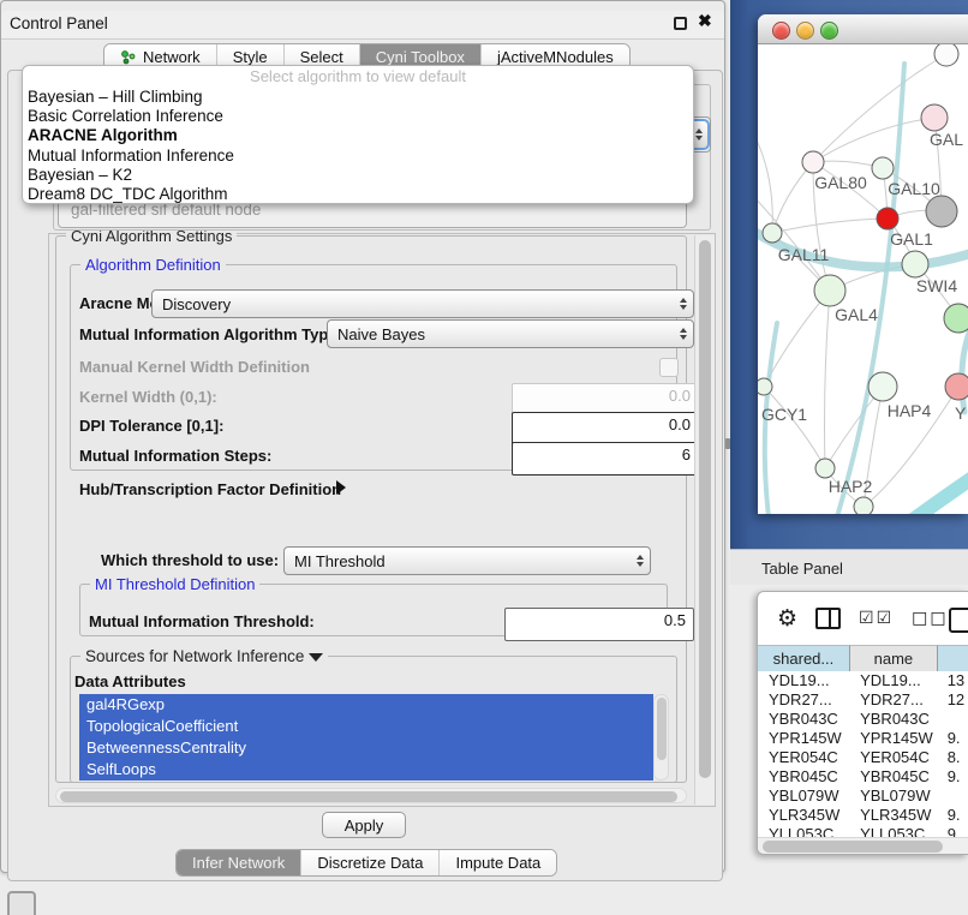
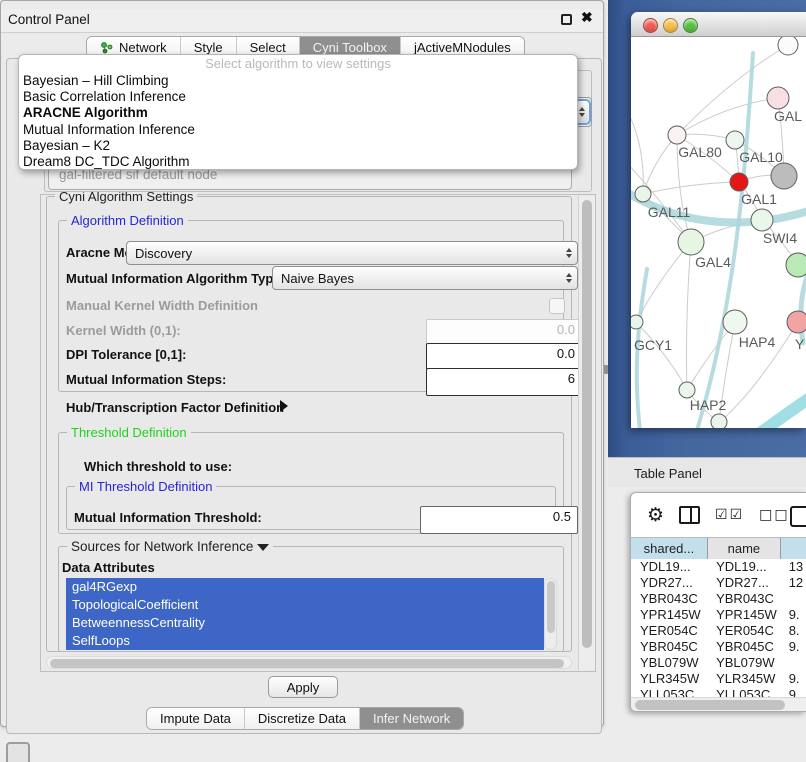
  Control Panel
  ✖
  Network
  Style
  Select
  Cyni Toolbox
  jActiveMNodules
  gal-filtered sif default node
- Select algorithm to view default
+ Select algorithm to view settings
  Bayesian – Hill Climbing
  Basic Correlation Inference
  ARACNE Algorithm
  Mutual Information Inference
  Bayesian – K2
  Dream8 DC_TDC Algorithm
  Cyni Algorithm Settings
  Algorithm Definition
  Discovery
  Mutual Information Algorithm Typ
  Naive Bayes
  Manual Kernel Width Definition
  Kernel Width (0,1):
  0.0
  DPI Tolerance [0,1]:
  0.0
  Mutual Information Steps:
  6
  Hub/Transcription Factor Definition
+ Threshold Definition
  Which threshold to use:
- MI Threshold
  MI Threshold Definition
  Mutual Information Threshold:
  0.5
  Sources for Network Inference
  Data Attributes
  gal4RGexp
  TopologicalCoefficient
  BetweennessCentrality
  SelfLoops
  Apply
- Infer Network
+ Impute Data
  Discretize Data
- Impute Data
+ Infer Network
  GAL
  GAL80
  GAL10
  GAL1
  GAL11
  SWI4
  GAL4
  GCY1
  HAP4
  Y
  HAP2
  Table Panel
  ⚙
  ☑☑
  □□
  shared...
  name
  YDL19...
  YDL19...
  13
  YDR27...
  YDR27...
  12
  YBR043C
  YBR043C
  YPR145W
  YPR145W
  9.
  YER054C
  YER054C
  8.
  YBR045C
  YBR045C
  9.
  YBL079W
  YBL079W
  YLR345W
  YLR345W
  9.
  YLL053C
  YLL053C
  9
